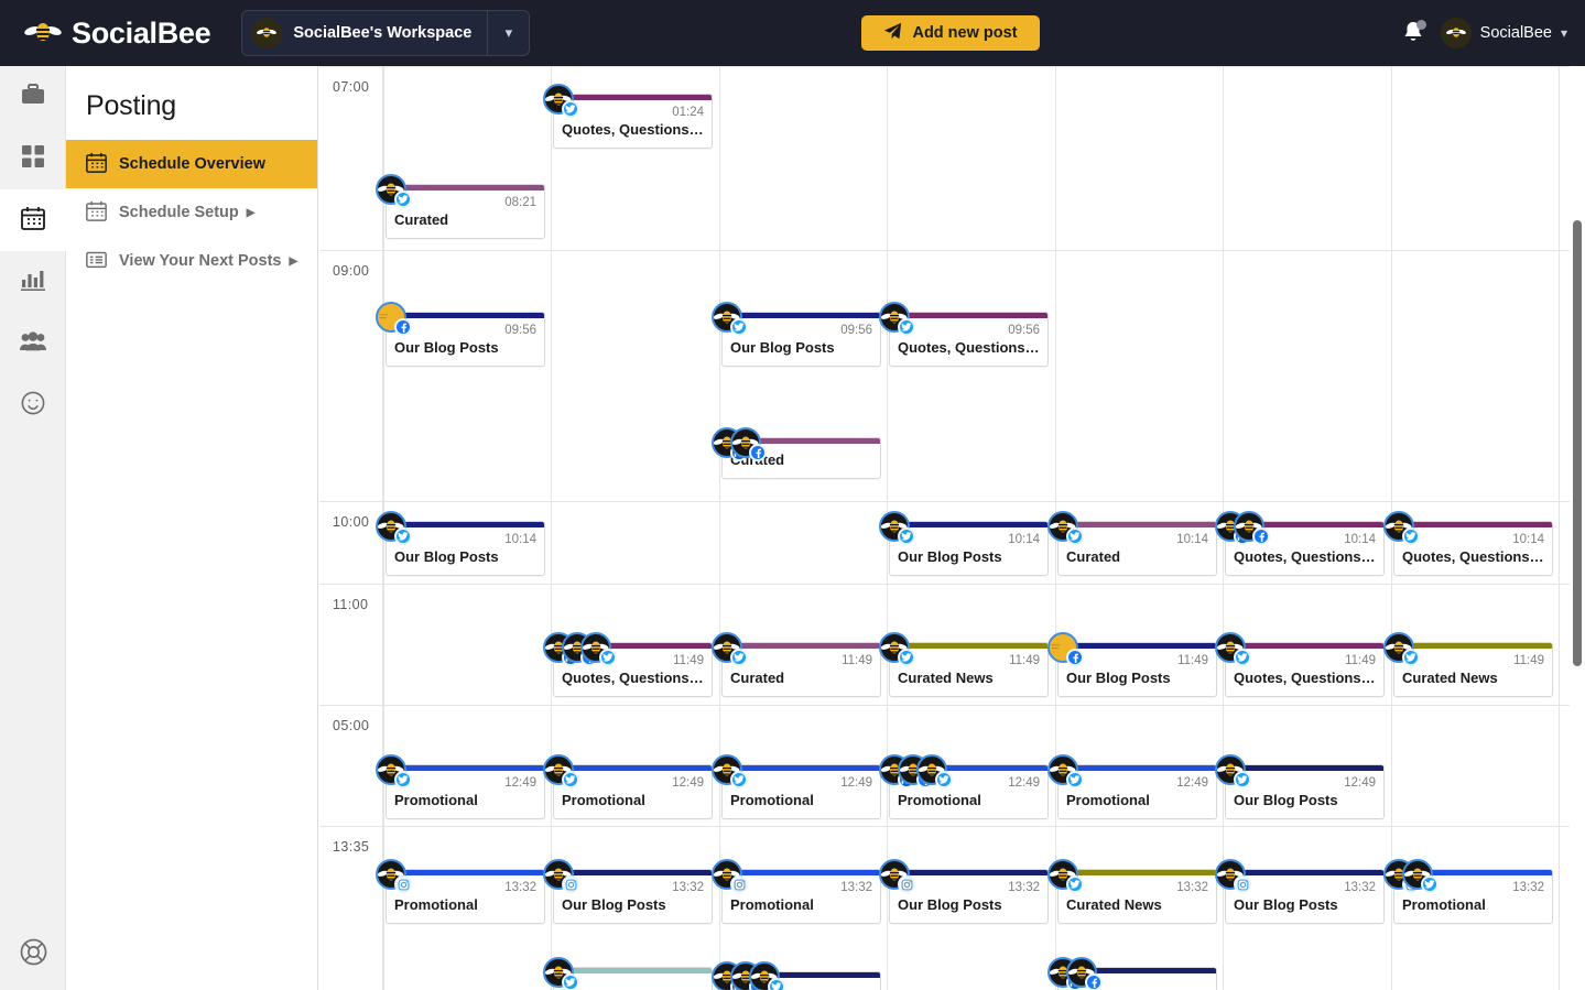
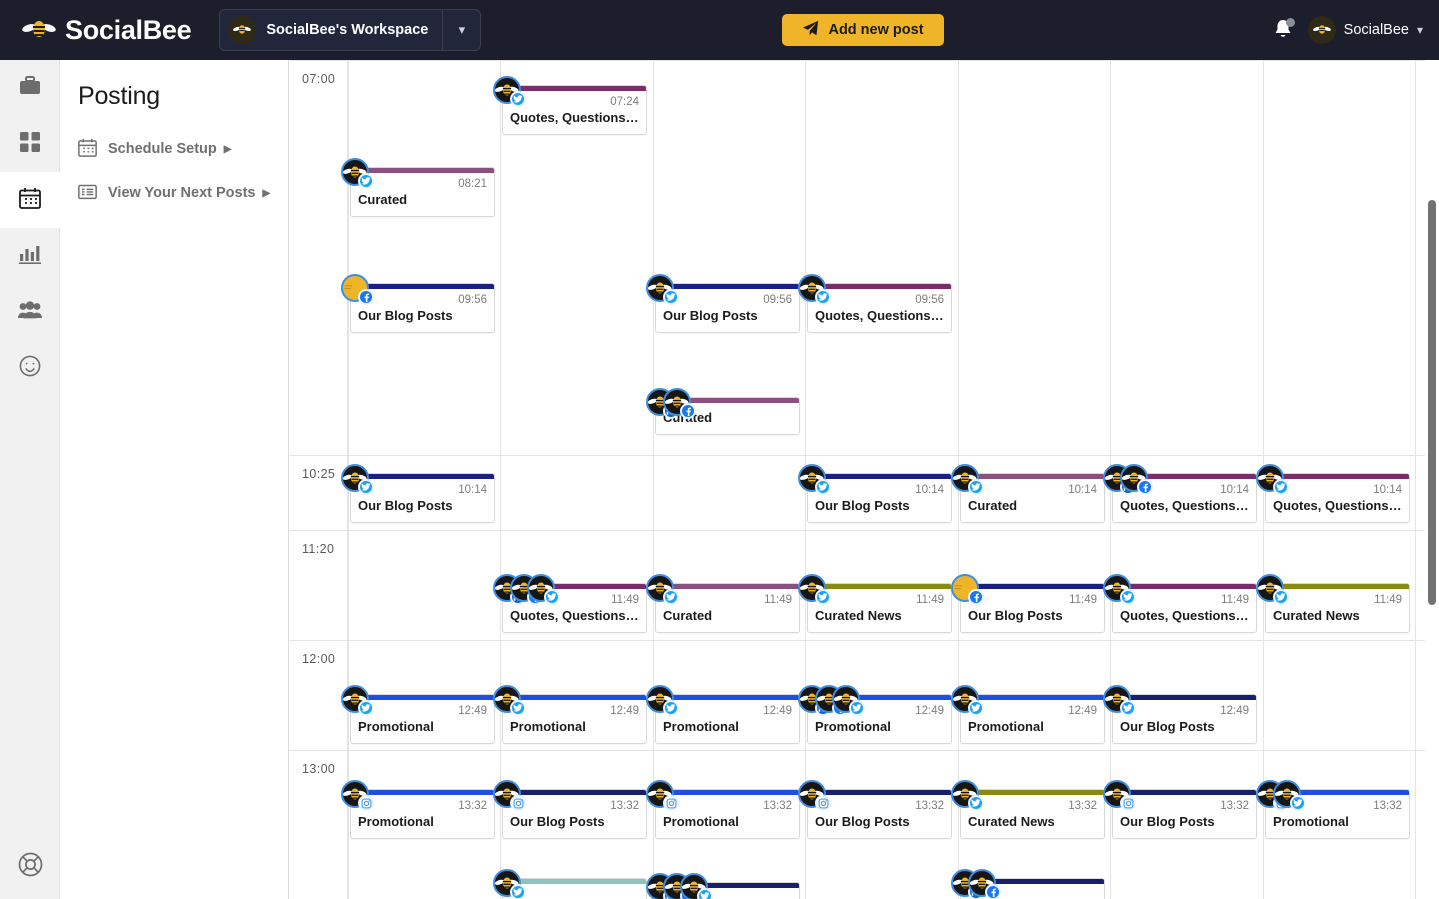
  SocialBee
  SocialBee's Workspace
  ▾
  Add new post
  SocialBee
  ▾
  Posting
- Schedule Overview
  Schedule Setup
  ▶
  View Your Next Posts
  ▶
  07:00
- 09:00
- 10:00
+ 10:25
- 11:00
+ 11:20
- 05:00
+ 12:00
- 13:35
+ 13:00
- 01:24
+ 07:24
  Quotes, Questions, …
  08:21
  Curated
  09:56
  Our Blog Posts
  09:56
  Our Blog Posts
  09:56
  Quotes, Questions, …
  10:14
  Our Blog Posts
  10:14
  Our Blog Posts
  10:14
  Curated
  10:14
  Quotes, Questions, …
  10:14
  Quotes, Questions, …
  11:49
  Quotes, Questions, …
  11:49
  Curated
  11:49
  Curated News
  11:49
  Our Blog Posts
  11:49
  Quotes, Questions, …
  11:49
  Curated News
  12:49
  Promotional
  12:49
  Promotional
  12:49
  Promotional
  12:49
  Promotional
  12:49
  Promotional
  12:49
  Our Blog Posts
  13:32
  Promotional
  13:32
  Our Blog Posts
  13:32
  Promotional
  13:32
  Our Blog Posts
  13:32
  Curated News
  13:32
  Our Blog Posts
  13:32
  Promotional
